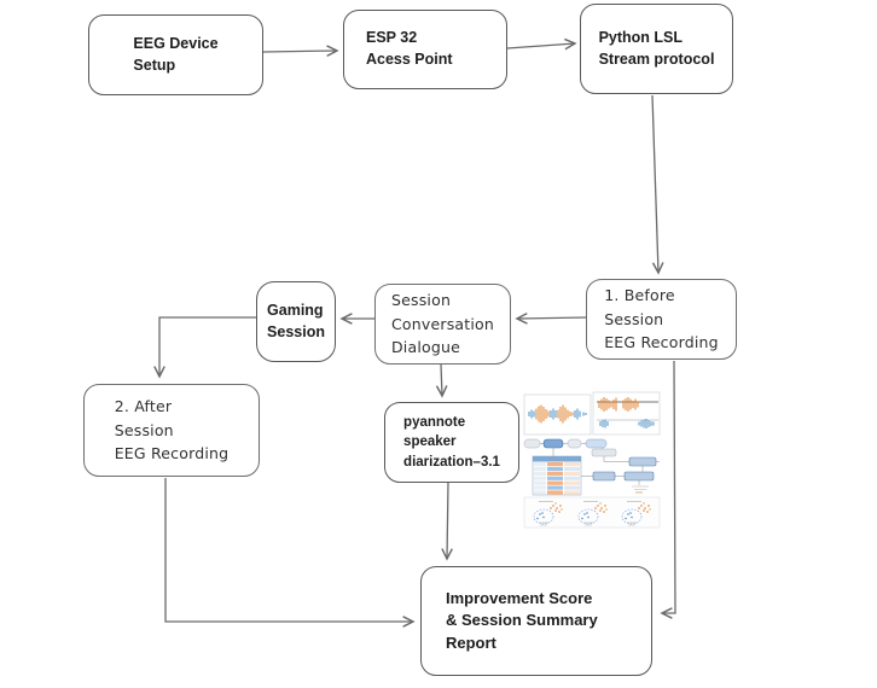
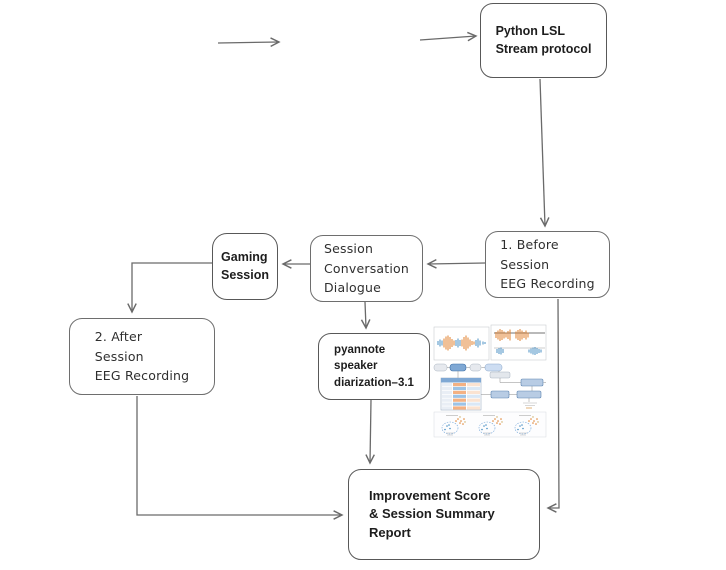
- EEG Device
- Setup
- ESP 32
- Acess Point
  Python LSL
  Stream protocol
  1. Before
  Session
  EEG Recording
  Session
  Conversation
  Dialogue
  Gaming
  Session
  2. After
  Session
  EEG Recording
  pyannote
  speaker
  diarization–3.1
  Improvement Score
  & Session Summary
  Report
